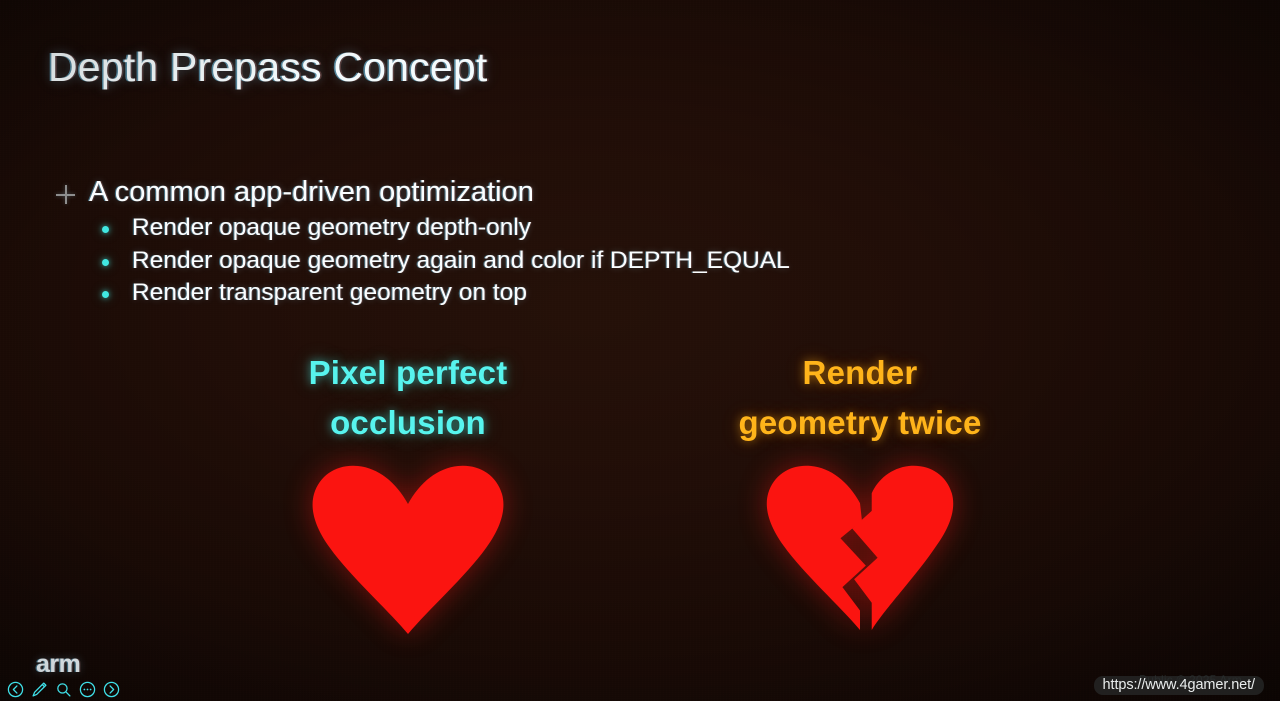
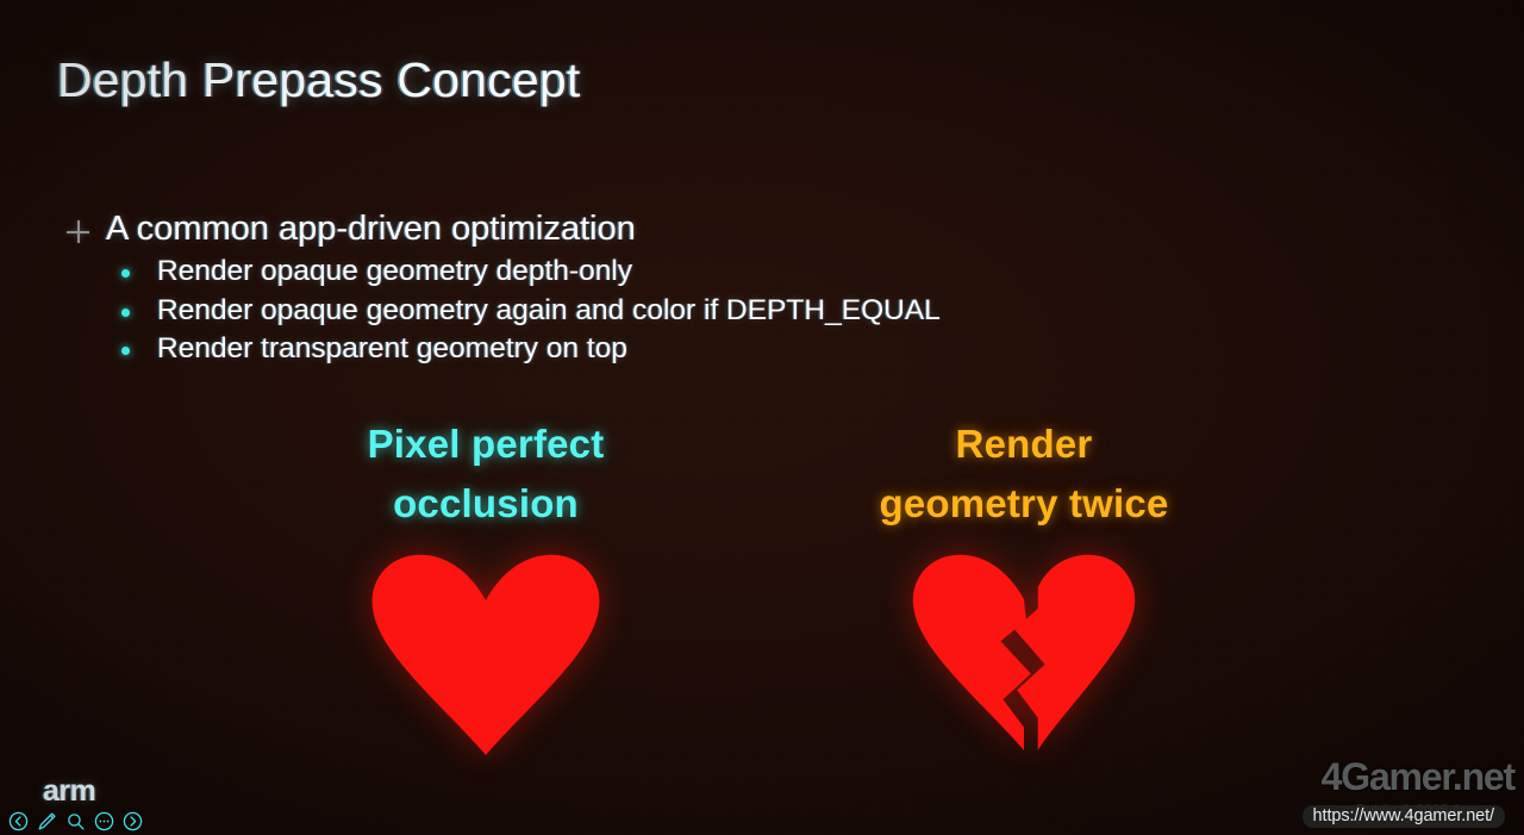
+ 4Gamer.net
  https://www.4gamer.net/
